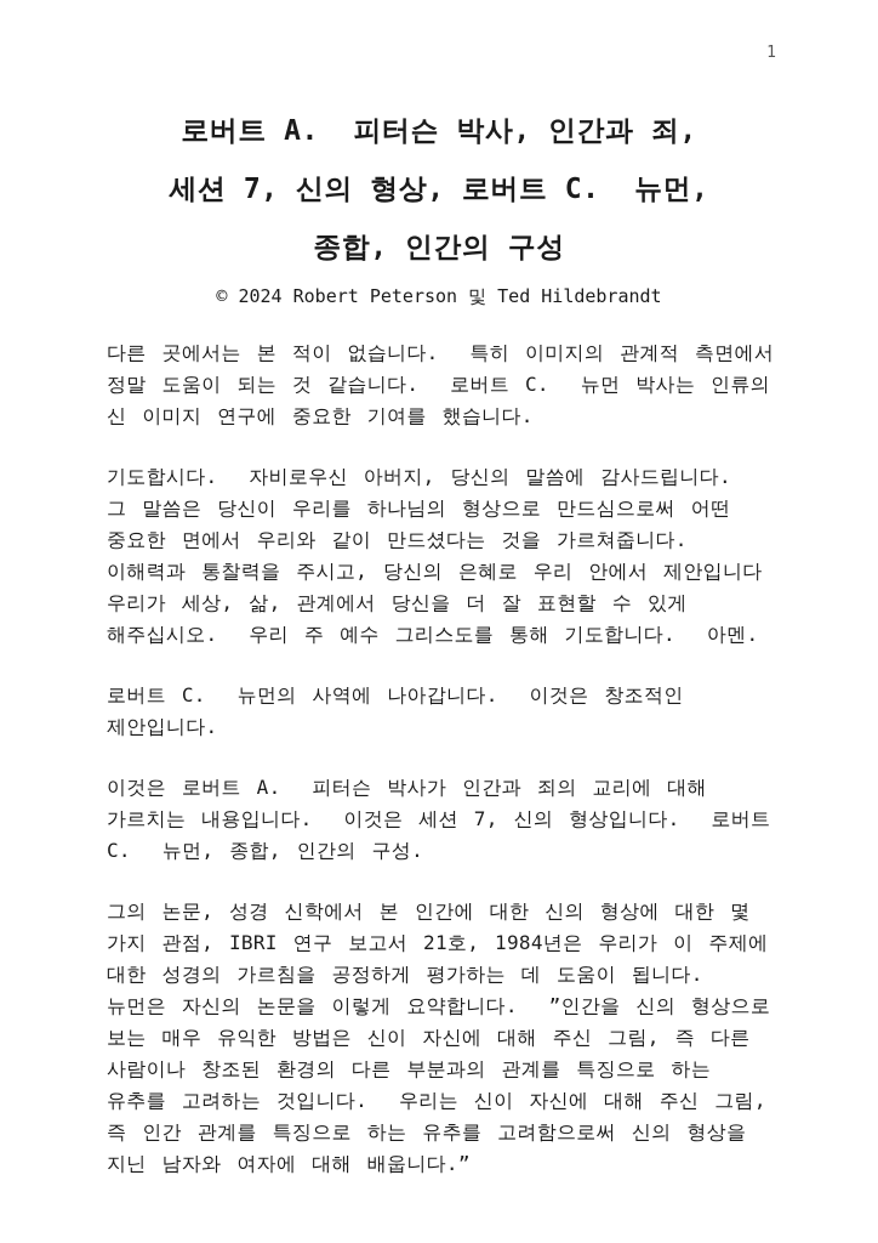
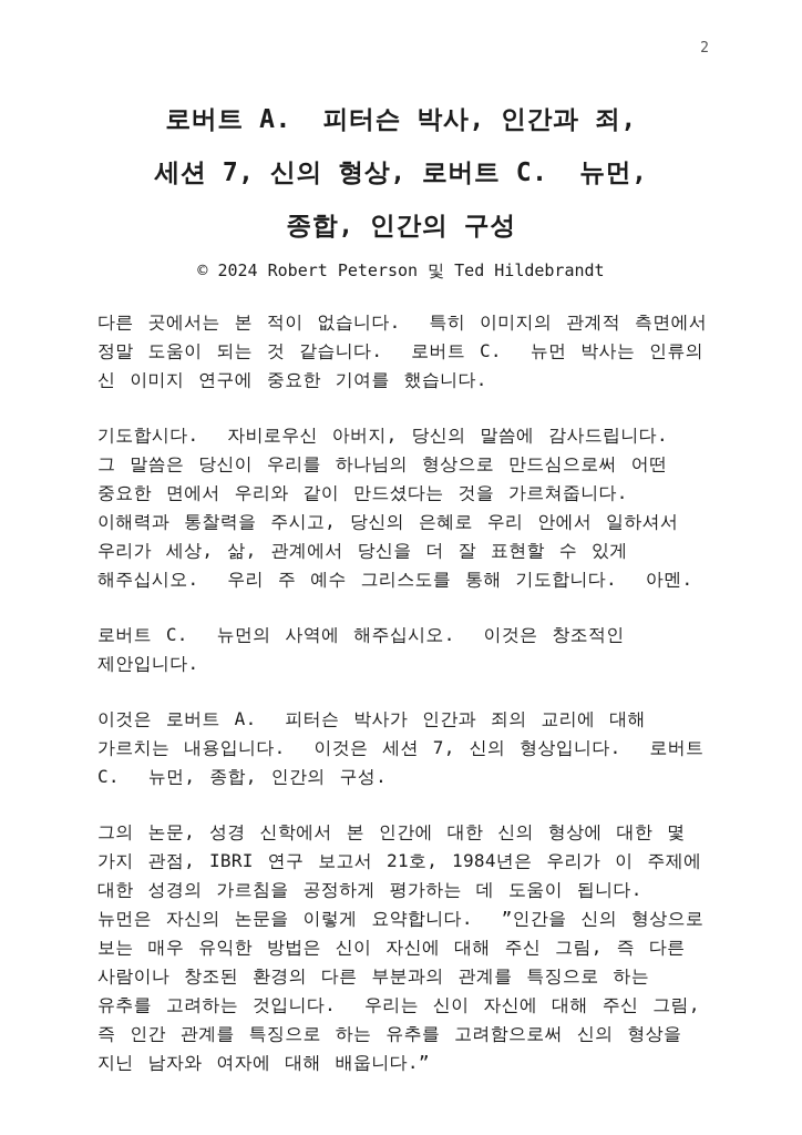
- 1
+ 2
  로버트 A. 피터슨 박사, 인간과 죄,
  세션 7, 신의 형상, 로버트 C. 뉴먼,
  종합, 인간의 구성
  © 2024 Robert Peterson 및 Ted Hildebrandt
  다른 곳에서는 본 적이 없습니다. 특히 이미지의 관계적 측면에서 정말 도움이 되는 것 같습니다. 로버트 C. 뉴먼 박사는 인류의 신 이미지 연구에 중요한 기여를 했습니다.
- 기도합시다. 자비로우신 아버지, 당신의 말씀에 감사드립니다. 그 말씀은 당신이 우리를 하나님의 형상으로 만드심으로써 어떤 중요한 면에서 우리와 같이 만드셨다는 것을 가르쳐줍니다. 이해력과 통찰력을 주시고, 당신의 은혜로 우리 안에서 제안입니다 우리가 세상, 삶, 관계에서 당신을 더 잘 표현할 수 있게 해주십시오. 우리 주 예수 그리스도를 통해 기도합니다. 아멘.
+ 기도합시다. 자비로우신 아버지, 당신의 말씀에 감사드립니다. 그 말씀은 당신이 우리를 하나님의 형상으로 만드심으로써 어떤 중요한 면에서 우리와 같이 만드셨다는 것을 가르쳐줍니다. 이해력과 통찰력을 주시고, 당신의 은혜로 우리 안에서 일하셔서 우리가 세상, 삶, 관계에서 당신을 더 잘 표현할 수 있게 해주십시오. 우리 주 예수 그리스도를 통해 기도합니다. 아멘.
- 로버트 C. 뉴먼의 사역에 나아갑니다. 이것은 창조적인 제안입니다.
+ 로버트 C. 뉴먼의 사역에 해주십시오. 이것은 창조적인 제안입니다.
  이것은 로버트 A. 피터슨 박사가 인간과 죄의 교리에 대해 가르치는 내용입니다. 이것은 세션 7, 신의 형상입니다. 로버트 C. 뉴먼, 종합, 인간의 구성.
  그의 논문, 성경 신학에서 본 인간에 대한 신의 형상에 대한 몇 가지 관점, IBRI 연구 보고서 21호, 1984년은 우리가 이 주제에 대한 성경의 가르침을 공정하게 평가하는 데 도움이 됩니다. 뉴먼은 자신의 논문을 이렇게 요약합니다. ”인간을 신의 형상으로 보는 매우 유익한 방법은 신이 자신에 대해 주신 그림, 즉 다른 사람이나 창조된 환경의 다른 부분과의 관계를 특징으로 하는 유추를 고려하는 것입니다. 우리는 신이 자신에 대해 주신 그림, 즉 인간 관계를 특징으로 하는 유추를 고려함으로써 신의 형상을 지닌 남자와 여자에 대해 배웁니다.”
